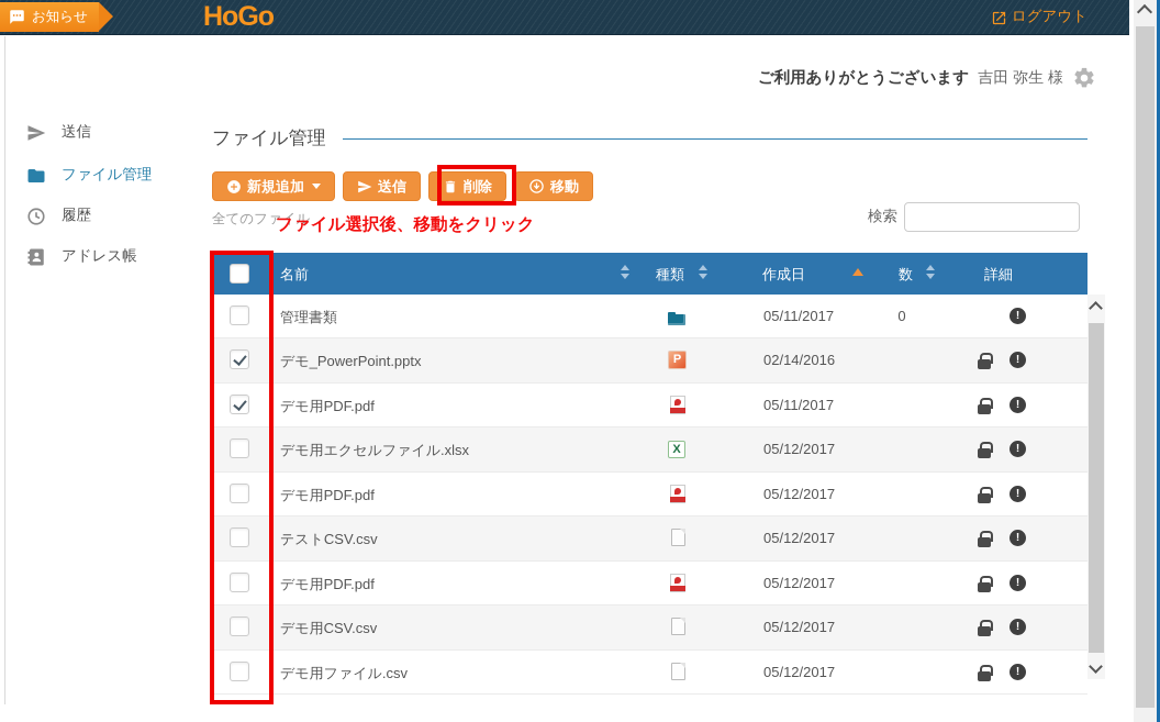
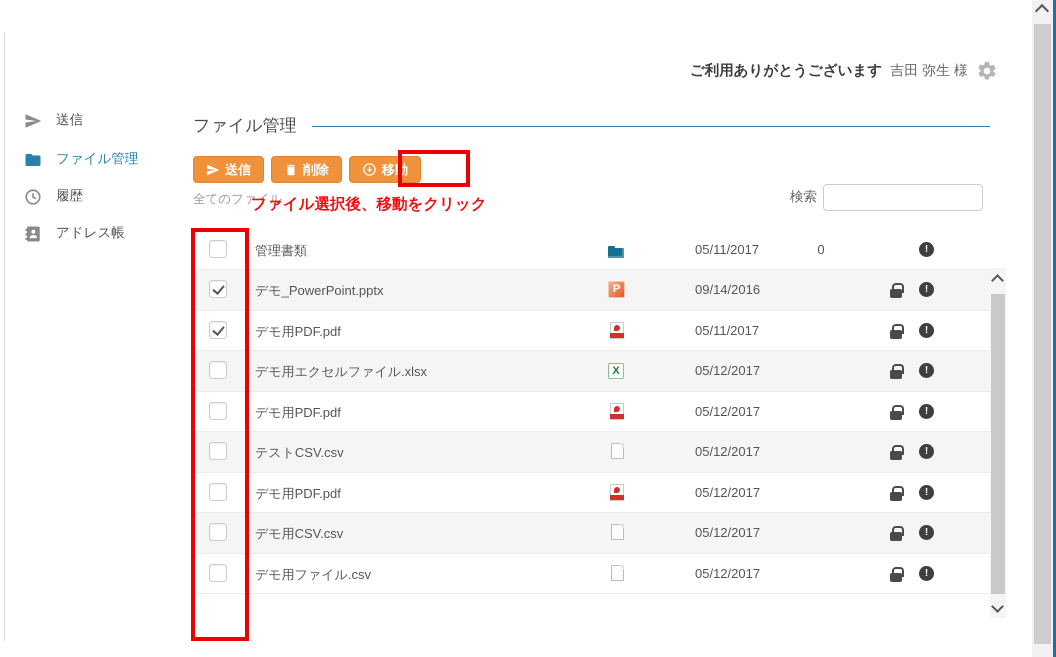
- お知らせ
- HoGo
- ログアウト
  ご利用ありがとうございます
  吉田 弥生 様
  送信
  ファイル管理
  履歴
  アドレス帳
  ファイル管理
- 新規追加
  送信
  削除
  移動
  全てのファイル
  ファイル選択後、移動をクリック
  検索
- 名前
- 種類
- 作成日
- 数
- 詳細
  管理書類
  05/11/2017
  0
  デモ_PowerPoint.pptx
- 02/14/2016
+ 09/14/2016
  デモ用PDF.pdf
  05/11/2017
  デモ用エクセルファイル.xlsx
  05/12/2017
  デモ用PDF.pdf
  05/12/2017
  テストCSV.csv
  05/12/2017
  デモ用PDF.pdf
  05/12/2017
  デモ用CSV.csv
  05/12/2017
  デモ用ファイル.csv
  05/12/2017
